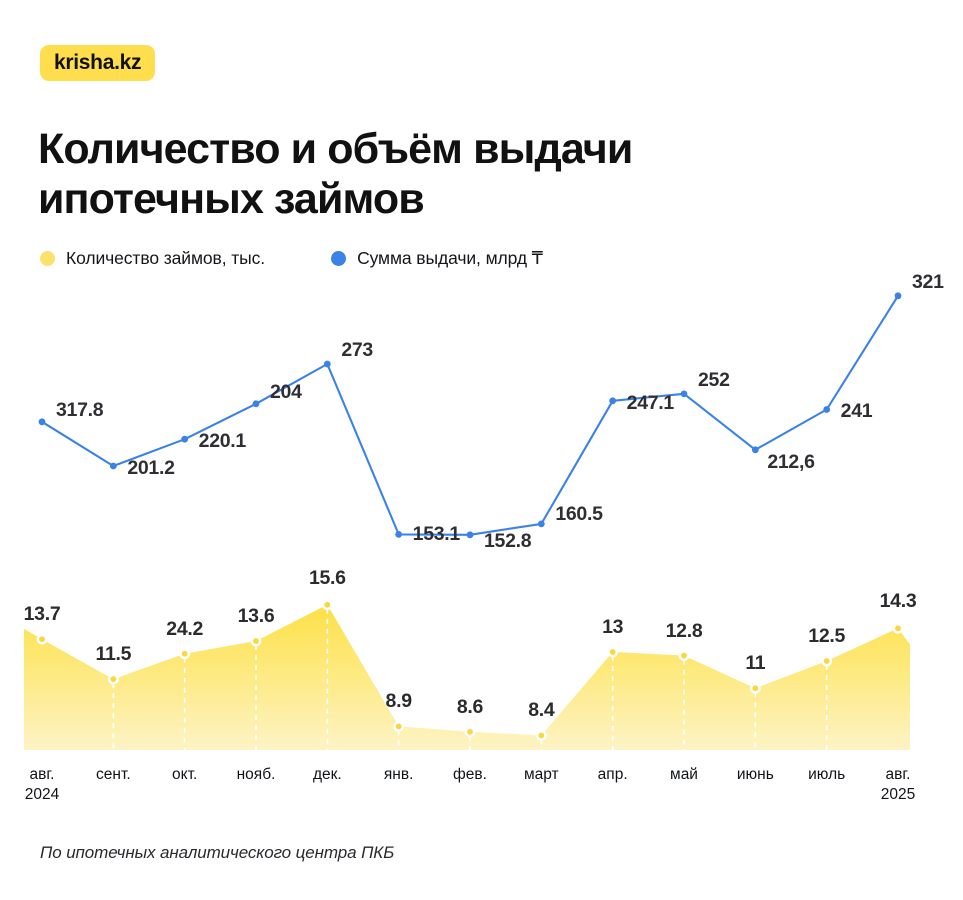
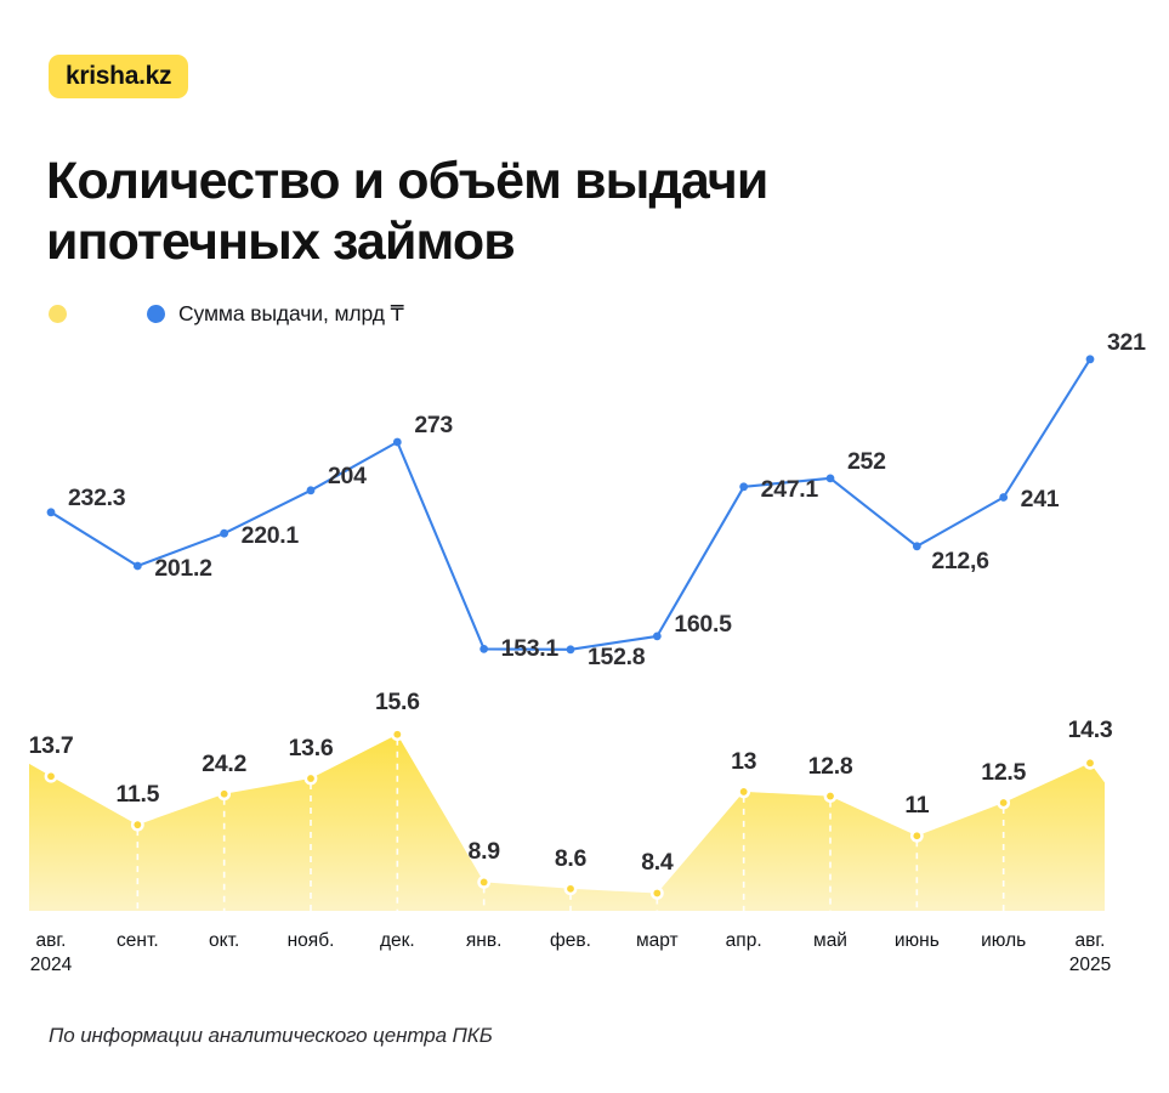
  krisha.kz
  Количество и объём выдачи
  ипотечных займов
- Количество займов, тыс.
  Сумма выдачи, млрд ₸
- 317.8
+ 232.3
  201.2
  220.1
  204
  273
  153.1
  152.8
  160.5
  247.1
  252
  212,6
  241
  321
  13.7
  11.5
  24.2
  13.6
  15.6
  8.9
  8.6
  8.4
  13
  12.8
  11
  12.5
  14.3
  авг.
  2024
  сент.
  окт.
  нояб.
  дек.
  янв.
  фев.
  март
  апр.
  май
  июнь
  июль
  авг.
  2025
- По ипотечных аналитического центра ПКБ
+ По информации аналитического центра ПКБ
